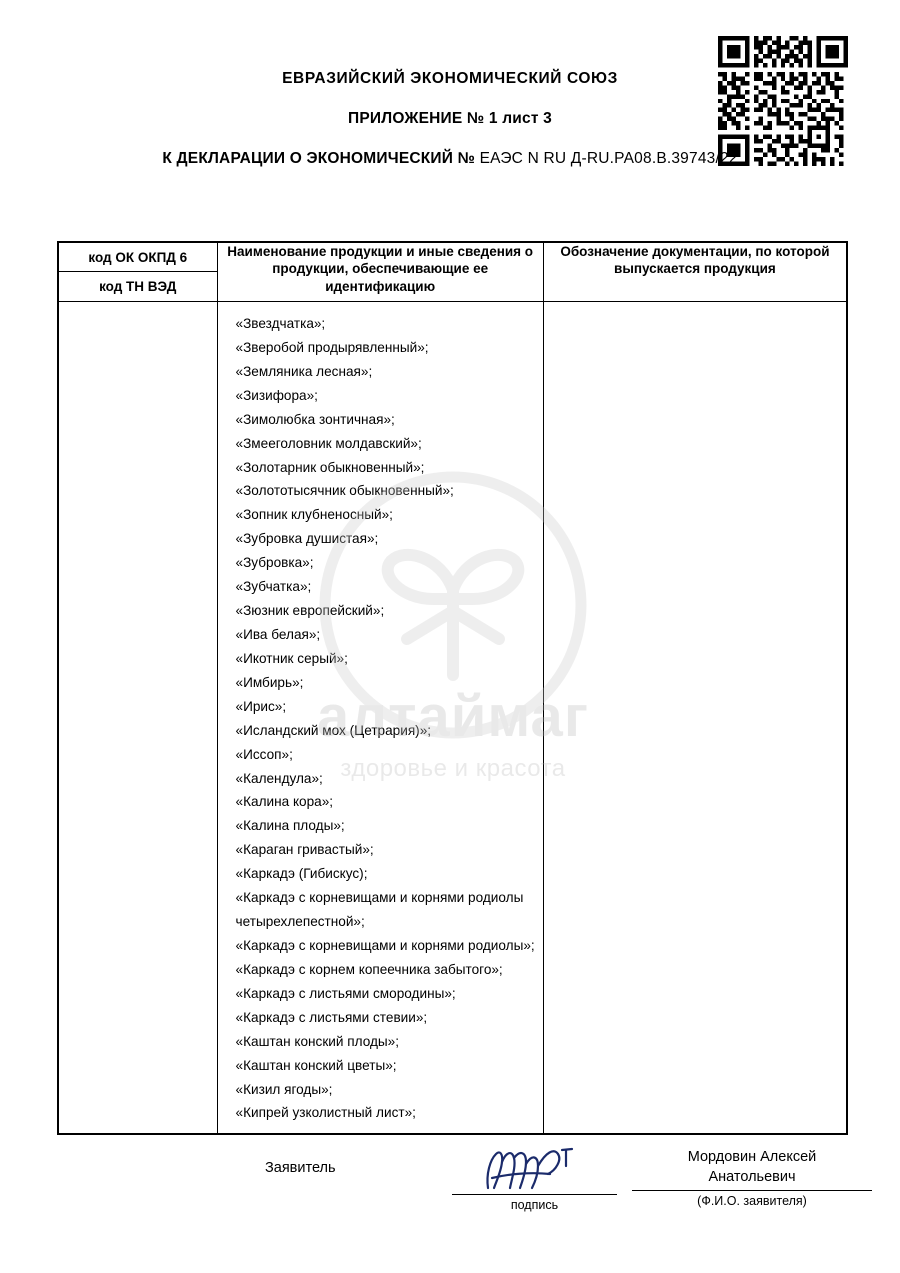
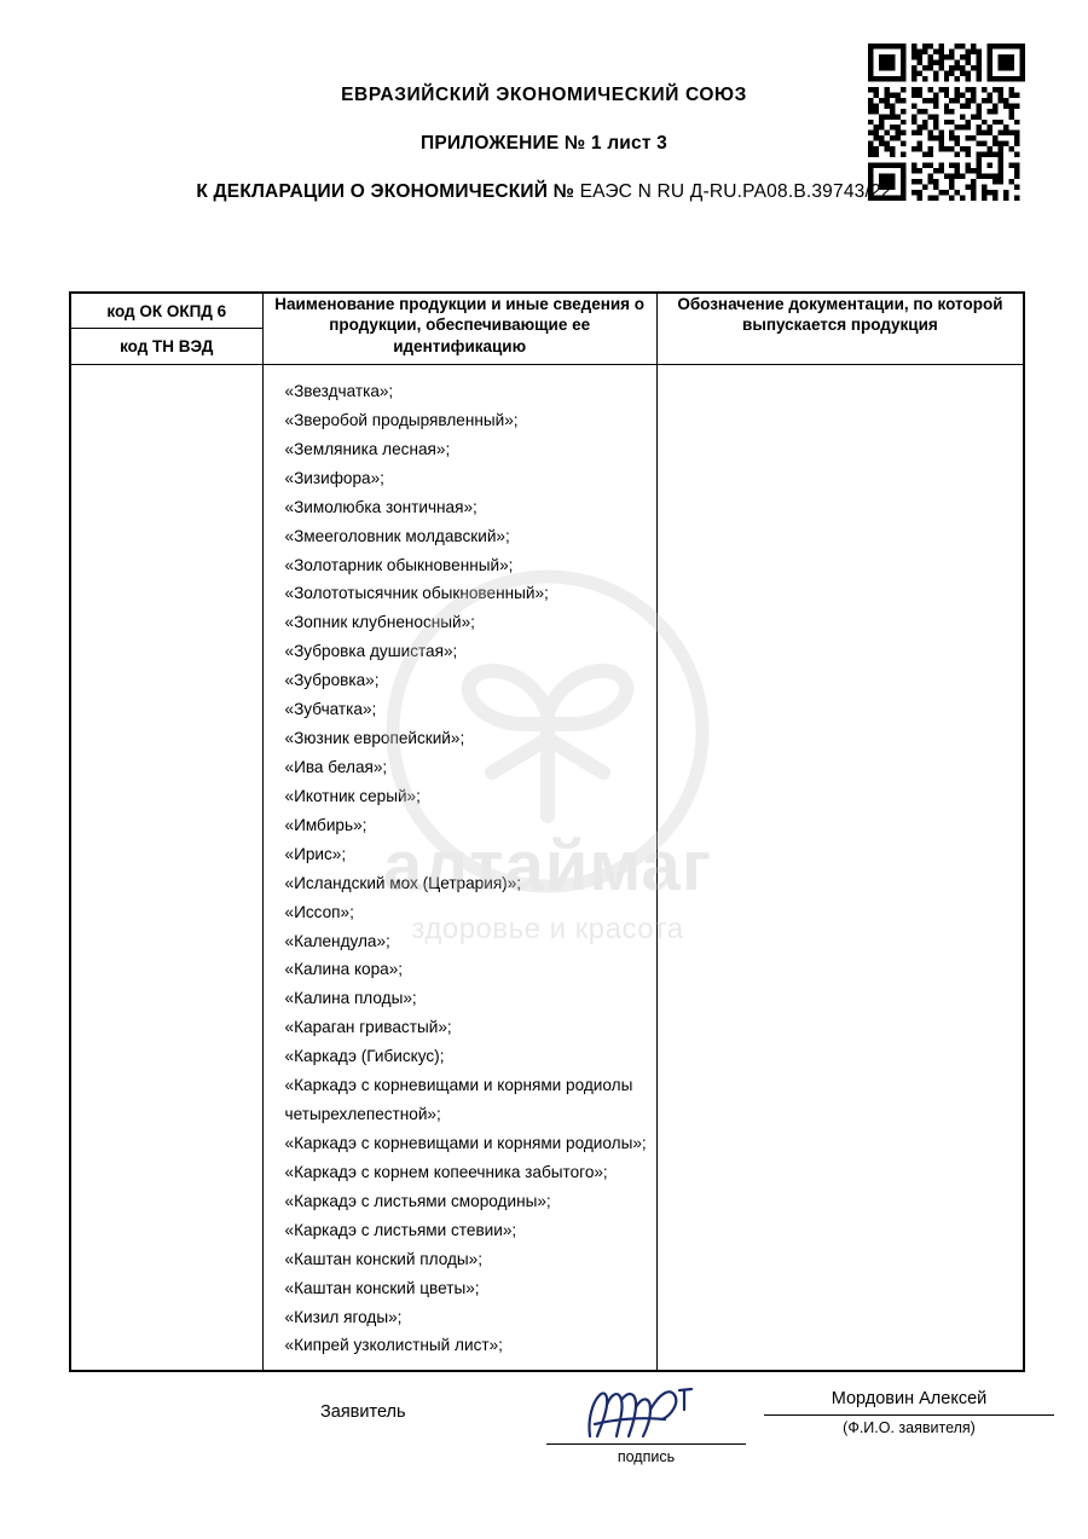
  ЕВРАЗИЙСКИЙ ЭКОНОМИЧЕСКИЙ СОЮЗ
  ПРИЛОЖЕНИЕ № 1 лист 3
  К ДЕКЛАРАЦИИ О ЭКОНОМИЧЕСКИЙ № ЕАЭС N RU Д-RU.РА08.В.39743/22
  алтаймаг
  здоровье и красота
  код ОК ОКПД 6 код ТН ВЭД	Наименование продукции и иные сведения о продукции, обеспечивающие ее идентификацию	Обозначение документации, по которой выпускается продукция
  	«Звездчатка»;«Зверобой продырявленный»;«Земляника лесная»;«Зизифора»;«Зимолюбка зонтичная»;«Змееголовник молдавский»;«Золотарник обыкновенный»;«Золототысячник обыкновенный»;«Зопник клубненосный»;«Зубровка душистая»;«Зубровка»;«Зубчатка»;«Зюзник европейский»;«Ива белая»;«Икотник серый»;«Имбирь»;«Ирис»;«Исландский мох (Цетрария)»;«Иссоп»;«Календула»;«Калина кора»;«Калина плоды»;«Караган гривастый»;«Каркадэ (Гибискус);«Каркадэ с корневищами и корнями родиолы четырехлепестной»;«Каркадэ с корневищами и корнями родиолы»;«Каркадэ с корнем копеечника забытого»;«Каркадэ с листьями смородины»;«Каркадэ с листьями стевии»;«Каштан конский плоды»;«Каштан конский цветы»;«Кизил ягоды»;«Кипрей узколистный лист»;
  Заявитель
  подпись
  Мордовин Алексей
- Анатольевич
  (Ф.И.О. заявителя)
